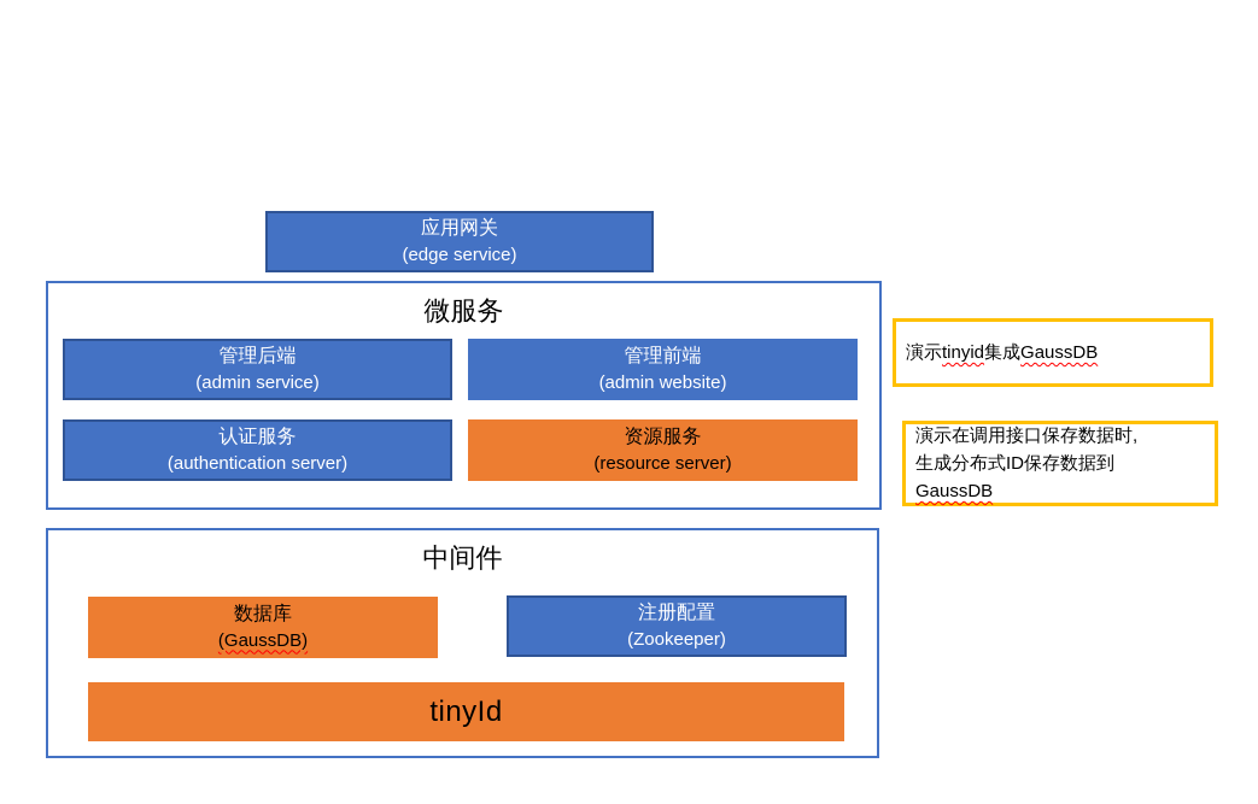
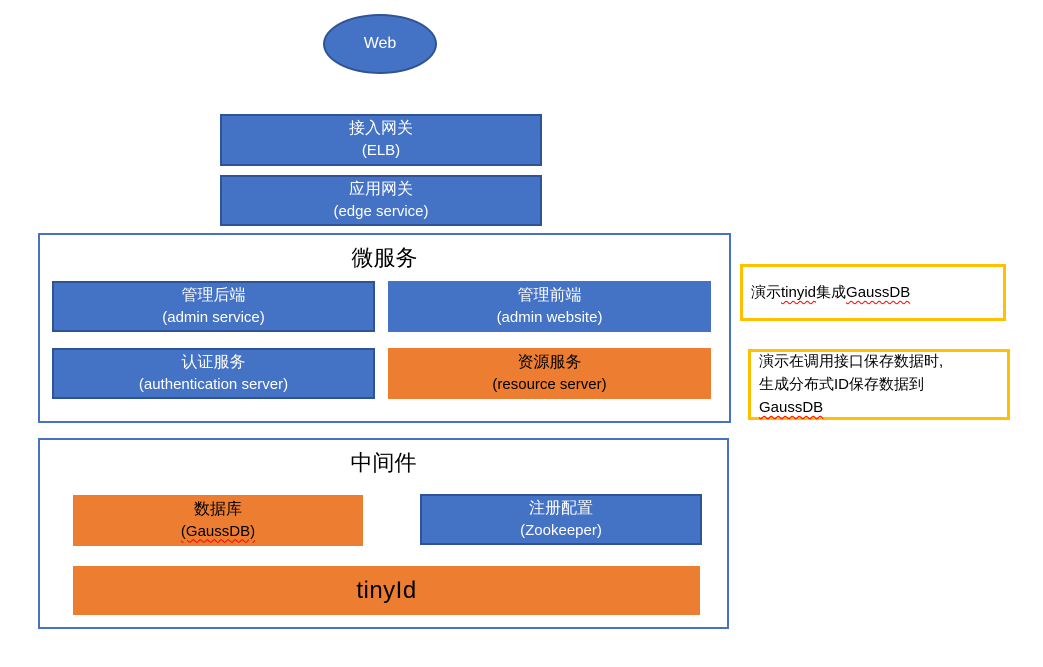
+ Web
+ 接入网关
+ (ELB)
  应用网关
  (edge service)
  微服务
  管理后端
  (admin service)
  管理前端
  (admin website)
  认证服务
  (authentication server)
  资源服务
  (resource server)
  中间件
  数据库
  (GaussDB)
  注册配置
  (Zookeeper)
  tinyId
  演示tinyid集成GaussDB
  演示在调用接口保存数据时,
  生成分布式ID保存数据到
  GaussDB
